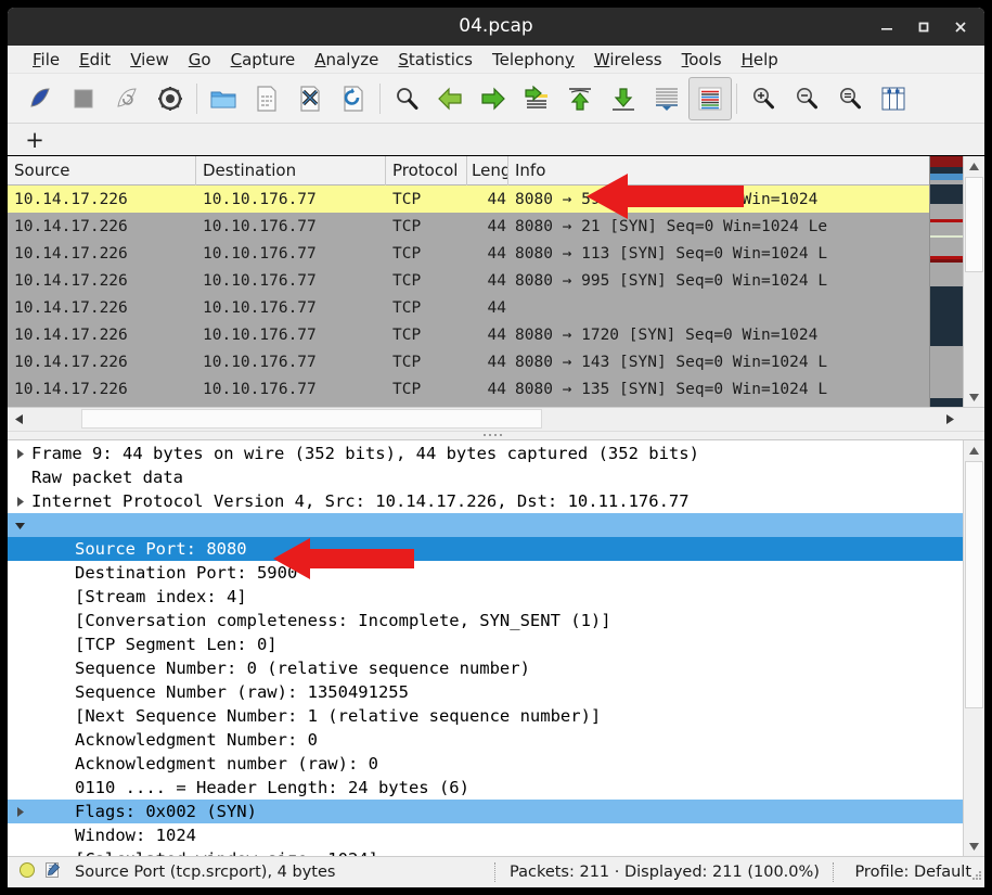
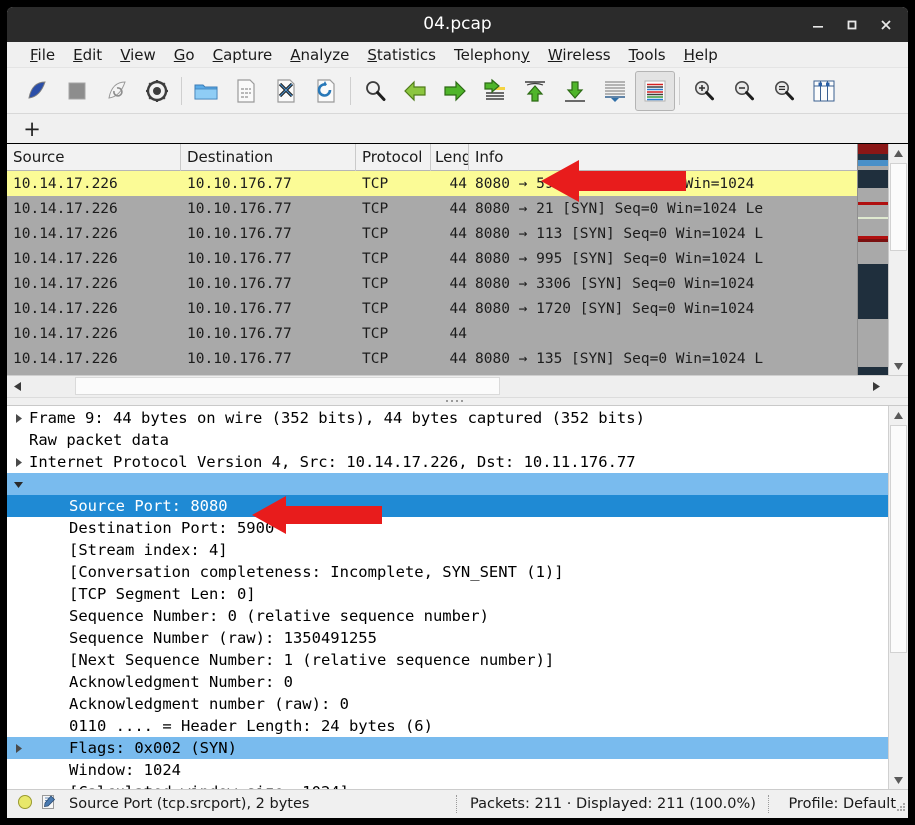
  04.pcap
  File
  Edit
  View
  Go
  Capture
  Analyze
  Statistics
  Telephony
  Wireless
  Tools
  Help
  +
  Source
  Destination
  Protocol
  Leng
  Info
  10.14.17.226
  10.10.176.77
  TCP
  44
  10.14.17.226
  10.10.176.77
  TCP
  44
  8080 → 21 [SYN] Seq=0 Win=1024 Le
  10.14.17.226
  10.10.176.77
  TCP
  44
  8080 → 113 [SYN] Seq=0 Win=1024 L
  10.14.17.226
  10.10.176.77
  TCP
  44
  8080 → 995 [SYN] Seq=0 Win=1024 L
  10.14.17.226
  10.10.176.77
  TCP
  44
+ 8080 → 3306 [SYN] Seq=0 Win=1024
  10.14.17.226
  10.10.176.77
  TCP
  44
  8080 → 1720 [SYN] Seq=0 Win=1024
  10.14.17.226
  10.10.176.77
  TCP
  44
- 8080 → 143 [SYN] Seq=0 Win=1024 L
  10.14.17.226
  10.10.176.77
  TCP
  44
  8080 → 135 [SYN] Seq=0 Win=1024 L
  Frame 9: 44 bytes on wire (352 bits), 44 bytes captured (352 bits)
  Raw packet data
  Internet Protocol Version 4, Src: 10.14.17.226, Dst: 10.11.176.77
  Source Port: 8080
  Destination Port: 5900
  [Stream index: 4]
  [Conversation completeness: Incomplete, SYN_SENT (1)]
  [TCP Segment Len: 0]
  Sequence Number: 0 (relative sequence number)
  Sequence Number (raw): 1350491255
  [Next Sequence Number: 1 (relative sequence number)]
  Acknowledgment Number: 0
  Acknowledgment number (raw): 0
  0110 .... = Header Length: 24 bytes (6)
  Flags: 0x002 (SYN)
  Window: 1024
- Source Port (tcp.srcport), 4 bytes
+ Source Port (tcp.srcport), 2 bytes
  Packets: 211 · Displayed: 211 (100.0%)
  Profile: Default
